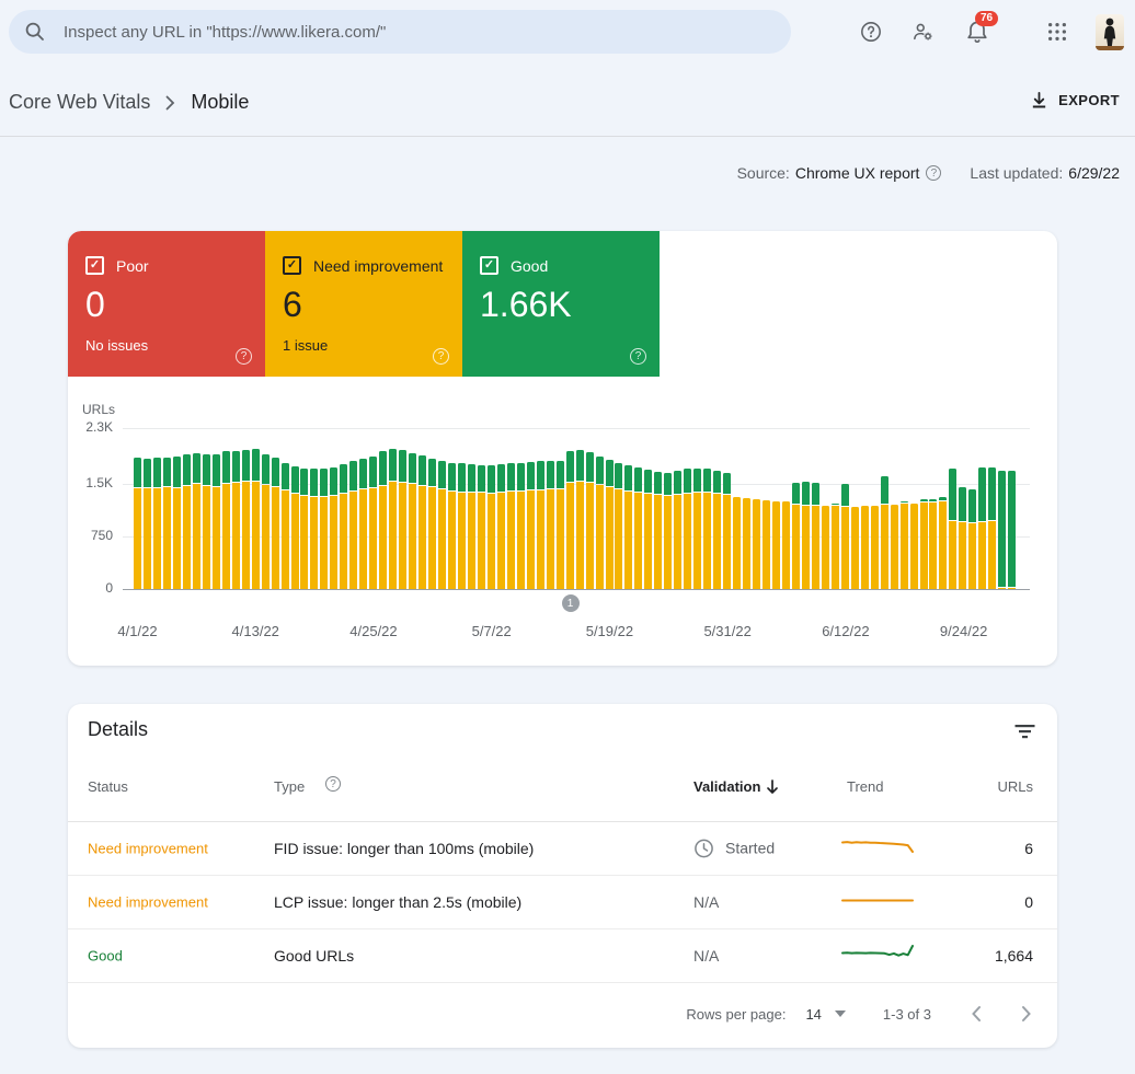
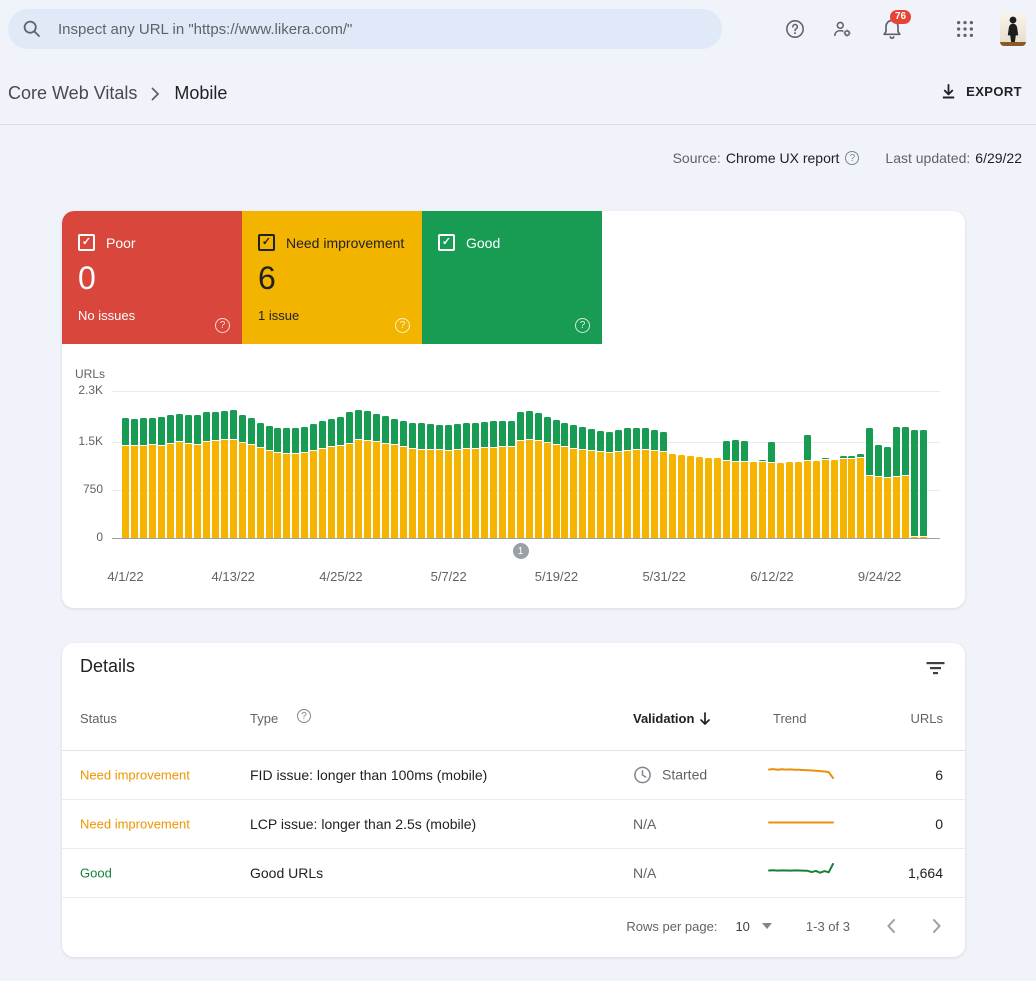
  Inspect any URL in "https://www.likera.com/"
  76
  Core Web Vitals
  Mobile
  EXPORT
  Source:
  Chrome UX report
  ?
  Last updated:
  6/29/22
  ✓
  Poor
  0
  No issues
  ?
  ✓
  Need improvement
  6
  1 issue
  ?
  ✓
  Good
- 1.66K
  ?
  URLs
  2.3K
  1.5K
  750
  0
  4/1/22
  4/13/22
  4/25/22
  5/7/22
  5/19/22
  5/31/22
  6/12/22
  9/24/22
  1
  Details
  Status
  Type
  ?
  Validation
  Trend
  URLs
  Need improvement
  FID issue: longer than 100ms (mobile)
  Started
  6
  Need improvement
  LCP issue: longer than 2.5s (mobile)
  N/A
  0
  Good
  Good URLs
  N/A
  1,664
  Rows per page:
- 14
+ 10
  1-3 of 3
